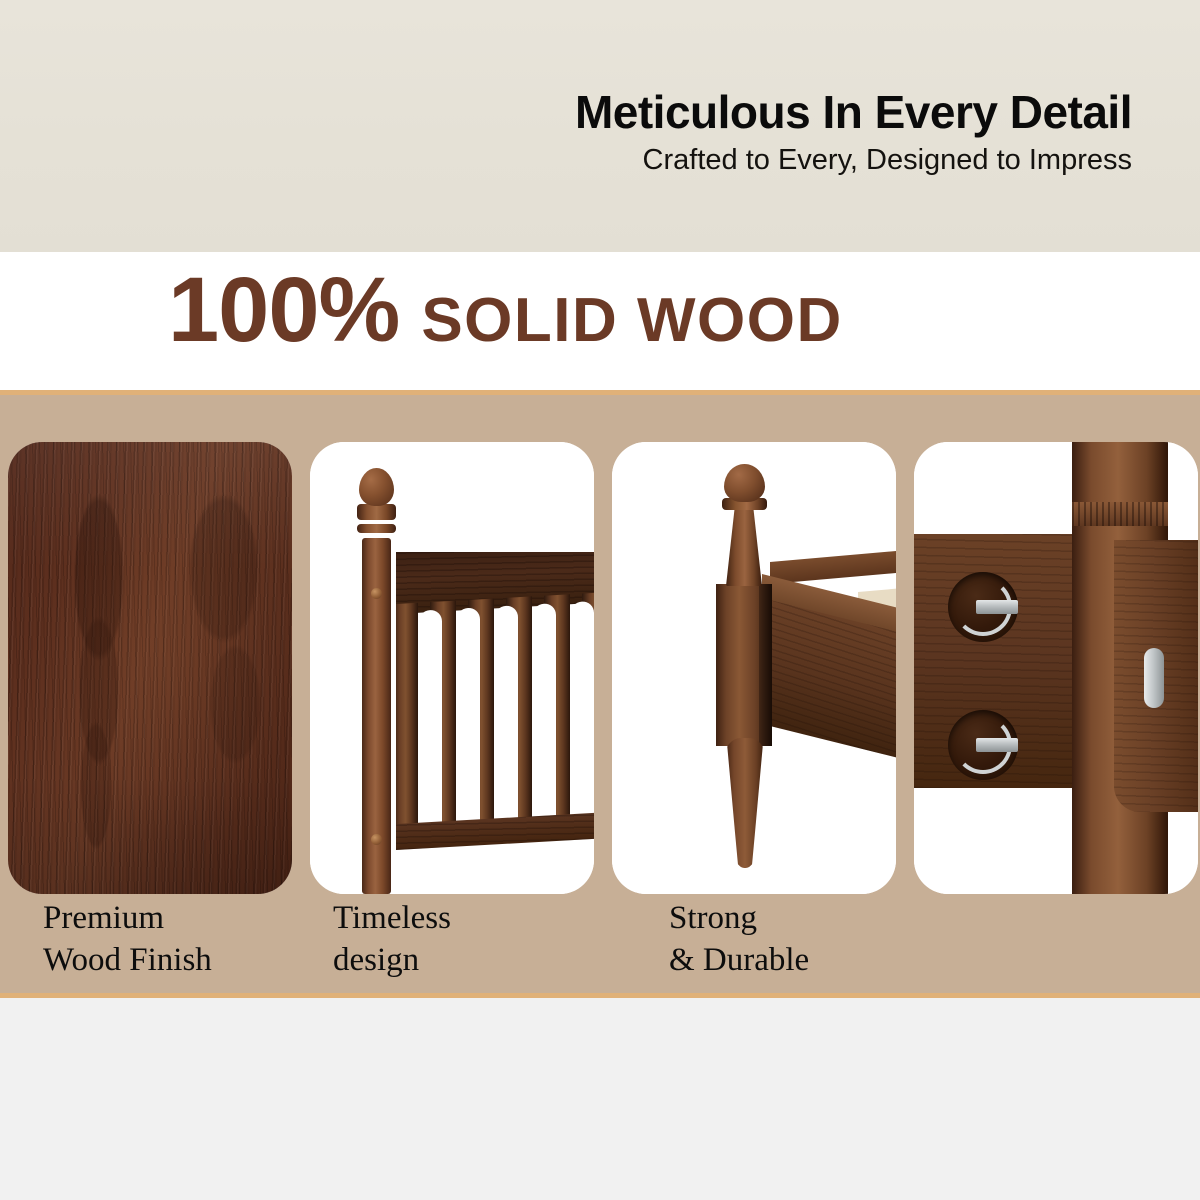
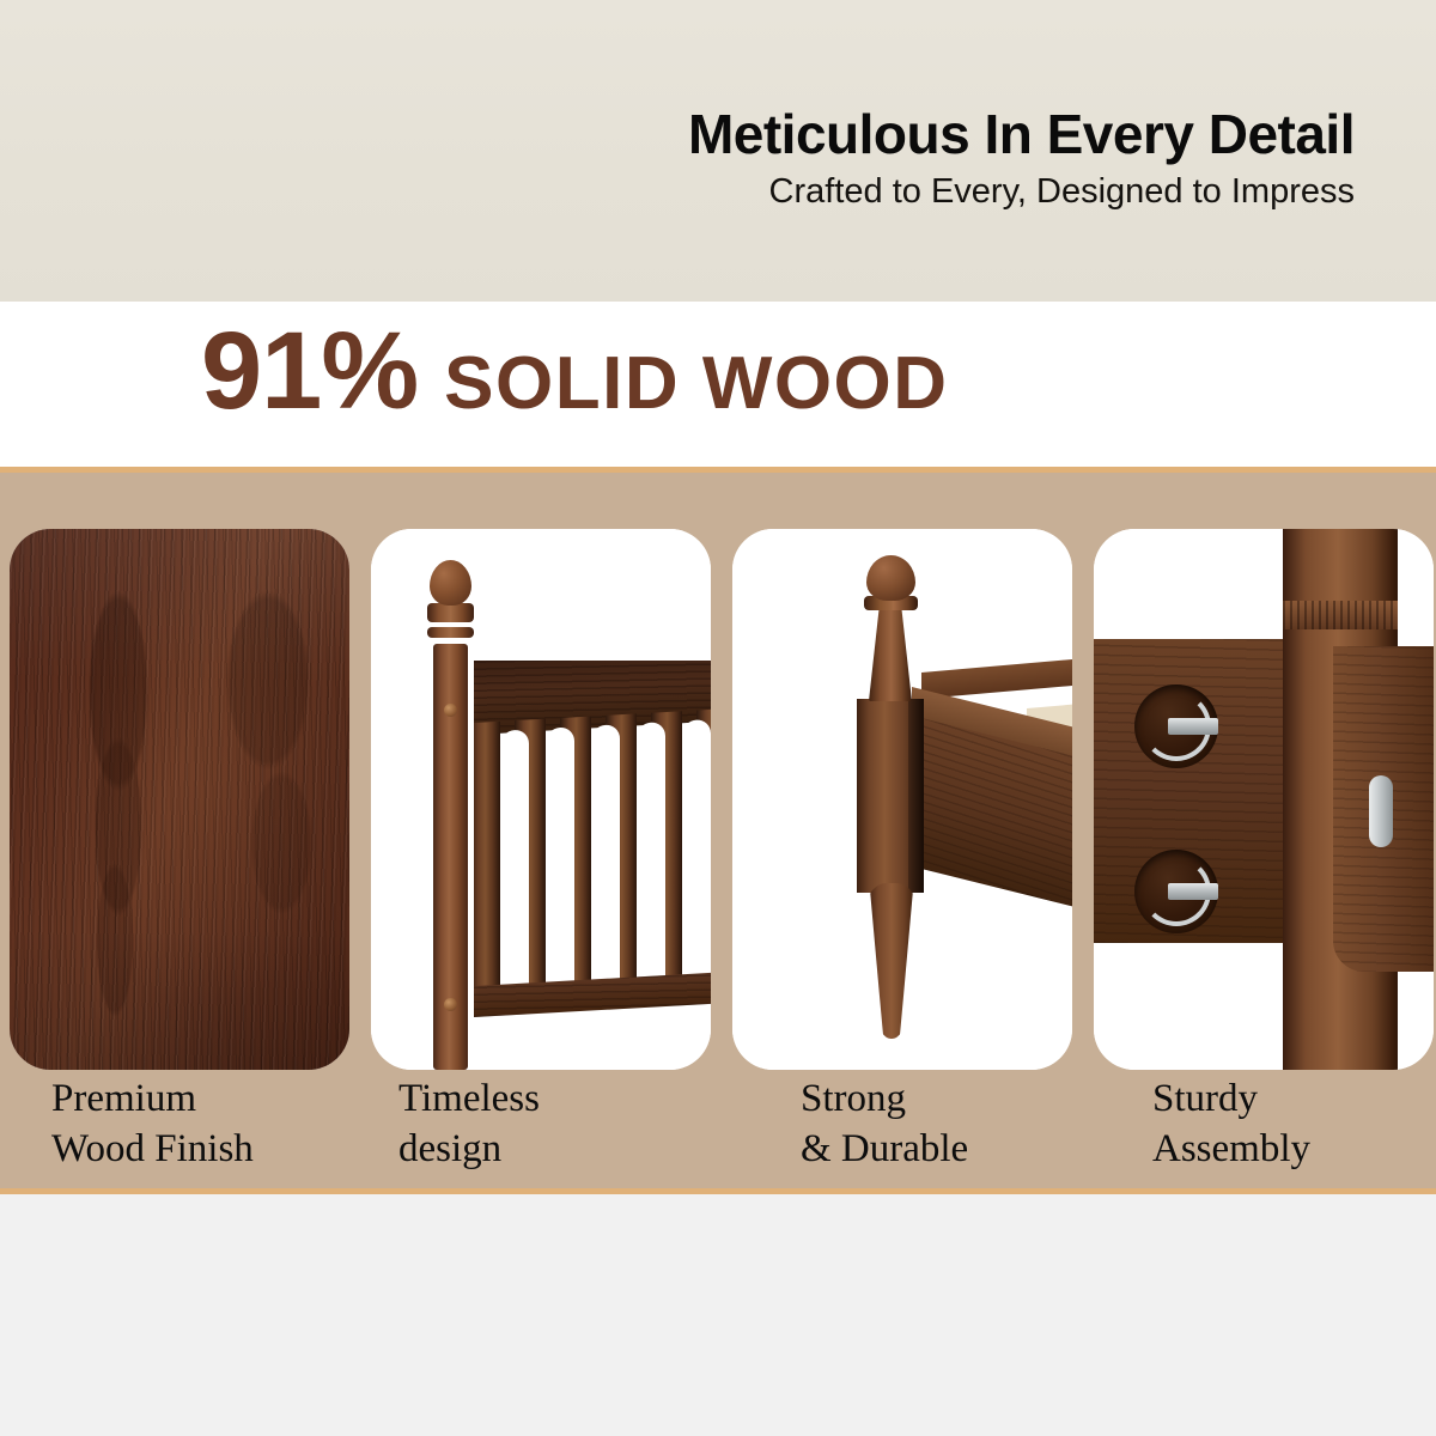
  Meticulous In Every Detail
  Crafted to Every, Designed to Impress
- 100%
+ 91%
  SOLID WOOD
  Premium
  Wood Finish
  Timeless
  design
  Strong
  & Durable
+ Sturdy
+ Assembly
